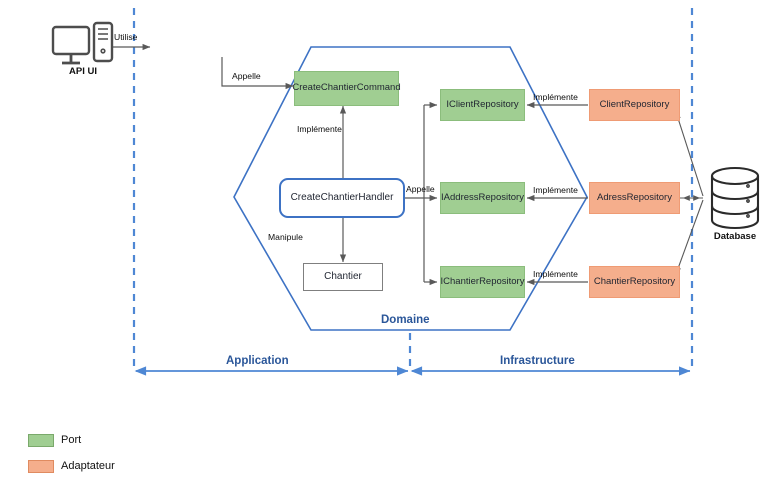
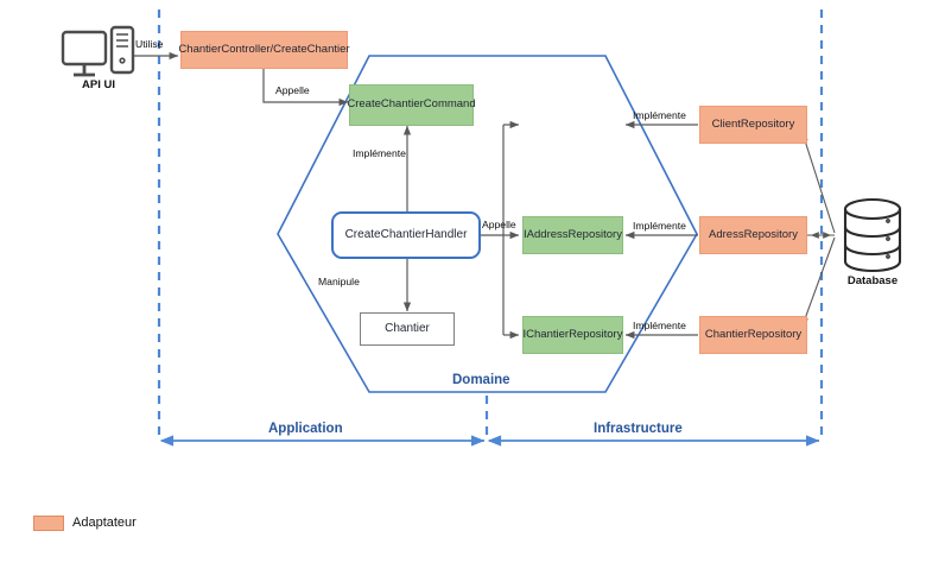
+ ChantierController/CreateChantier
  CreateChantierCommand
  CreateChantierHandler
  Chantier
- IClientRepository
  IAddressRepository
  IChantierRepository
  ClientRepository
  AdressRepository
  ChantierRepository
  Utilise
  Appelle
  Implémente
  Manipule
  Appelle
  Implémente
  Implémente
  Implémente
  API UI
  Database
  Domaine
  Application
  Infrastructure
- Port
  Adaptateur
